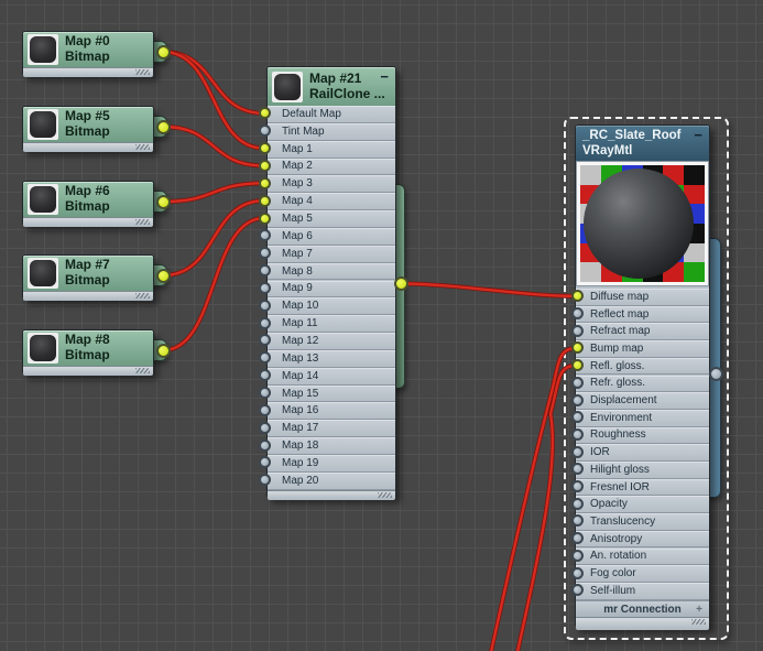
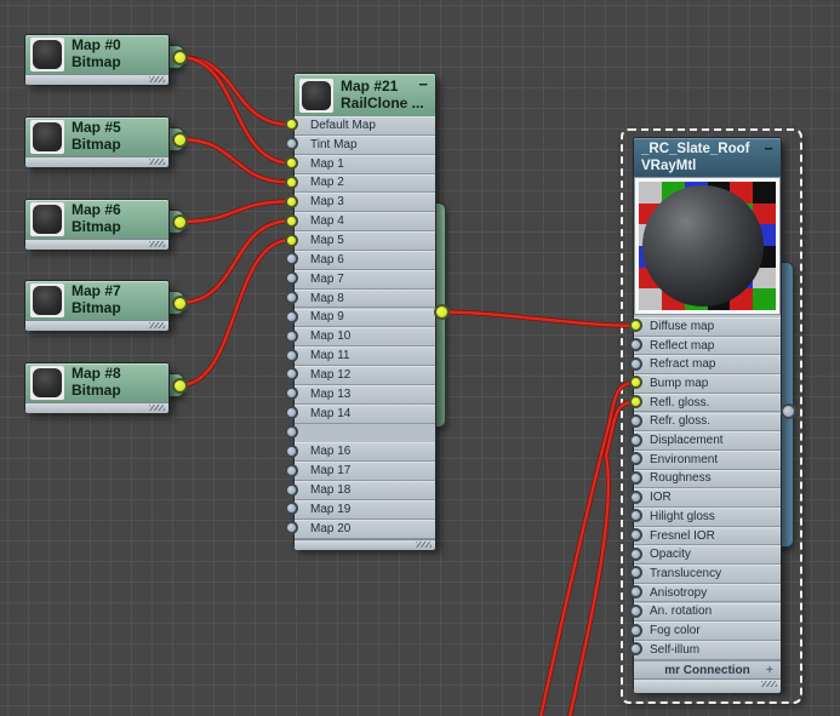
  Map #0
  Bitmap
  Map #5
  Bitmap
  Map #6
  Bitmap
  Map #7
  Bitmap
  Map #8
  Bitmap
  Map #21
  RailClone ...
  −
  Default Map
  Tint Map
  Map 1
  Map 2
  Map 3
  Map 4
  Map 5
  Map 6
  Map 7
  Map 8
  Map 9
  Map 10
  Map 11
  Map 12
  Map 13
  Map 14
- Map 15
  Map 16
  Map 17
  Map 18
  Map 19
  Map 20
  _RC_Slate_Roof
  VRayMtl
  −
  Diffuse map
  Reflect map
  Refract map
  Bump map
  Refl. gloss.
  Refr. gloss.
  Displacement
  Environment
  Roughness
  IOR
  Hilight gloss
  Fresnel IOR
  Opacity
  Translucency
  Anisotropy
  An. rotation
  Fog color
  Self-illum
  mr Connection
  +
